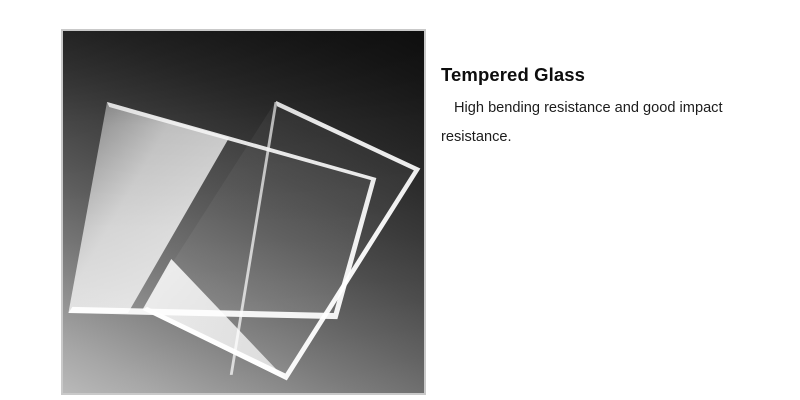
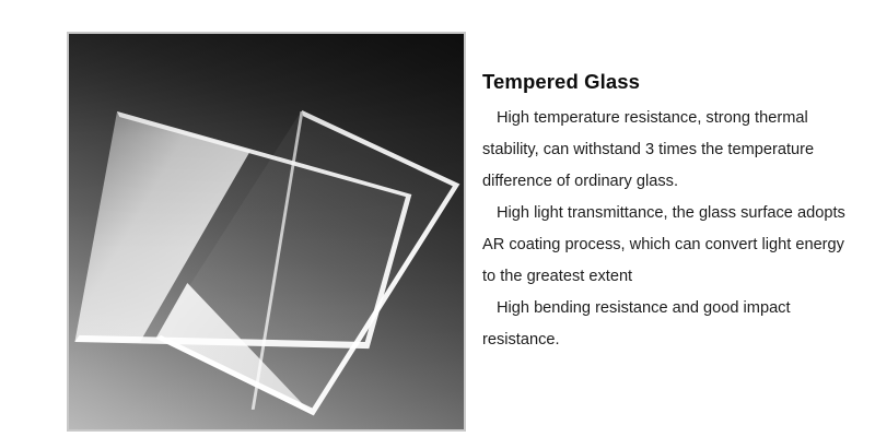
  Tempered Glass
+ High temperature resistance, strong thermal stability, can withstand 3 times the temperature difference of ordinary glass.
+ High light transmittance, the glass surface adopts AR coating process, which can convert light energy to the greatest extent
  High bending resistance and good impact resistance.
